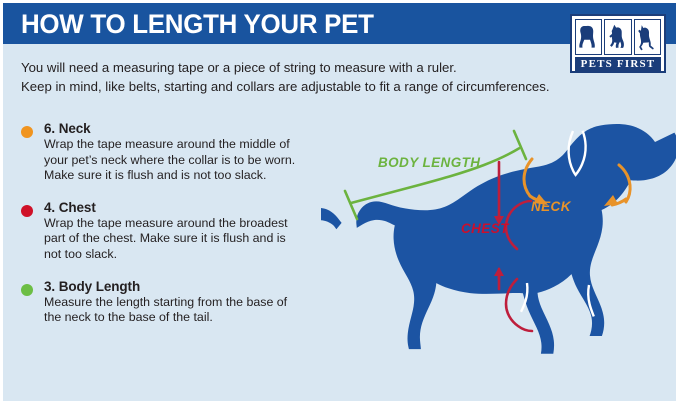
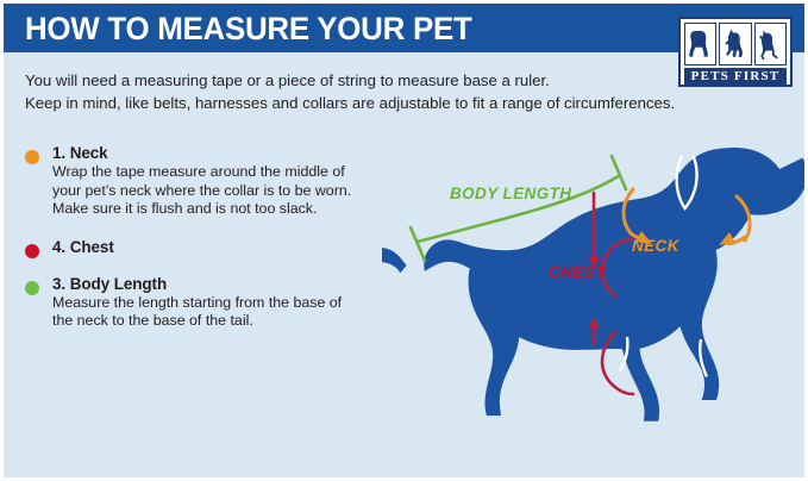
- HOW TO LENGTH YOUR PET
+ HOW TO MEASURE YOUR PET
  PETS FIRST
- You will need a measuring tape or a piece of string to measure with a ruler.
+ You will need a measuring tape or a piece of string to measure base a ruler.
- Keep in mind, like belts, starting and collars are adjustable to fit a range of circumferences.
+ Keep in mind, like belts, harnesses and collars are adjustable to fit a range of circumferences.
- 6. Neck
+ 1. Neck
  Wrap the tape measure around the middle of your pet’s neck where the collar is to be worn. Make sure it is flush and is not too slack.
  4. Chest
- Wrap the tape measure around the broadest part of the chest. Make sure it is flush and is not too slack.
  3. Body Length
  Measure the length starting from the base of the neck to the base of the tail.
  BODY LENGTH
  NECK
  CHEST
